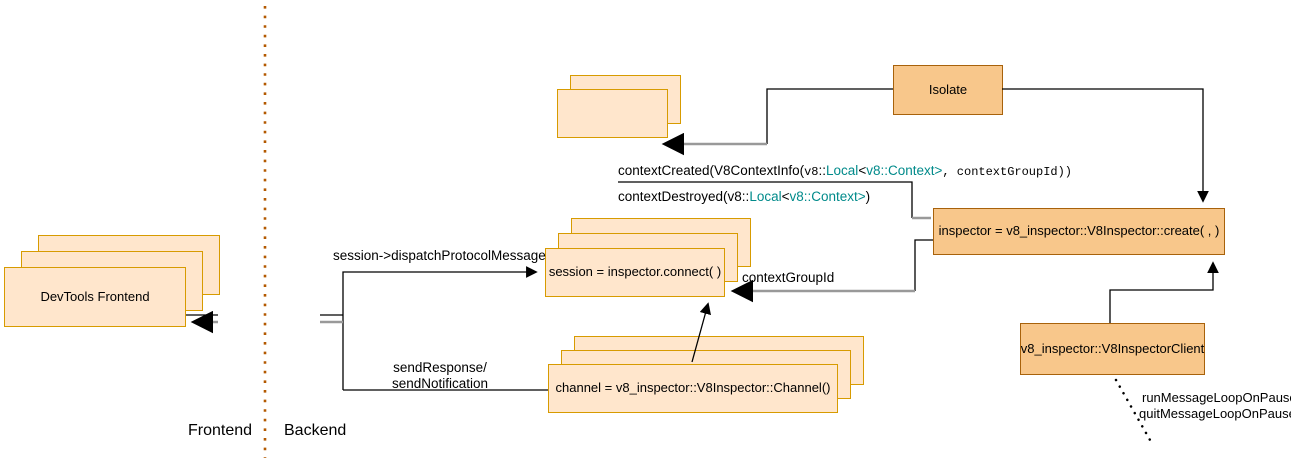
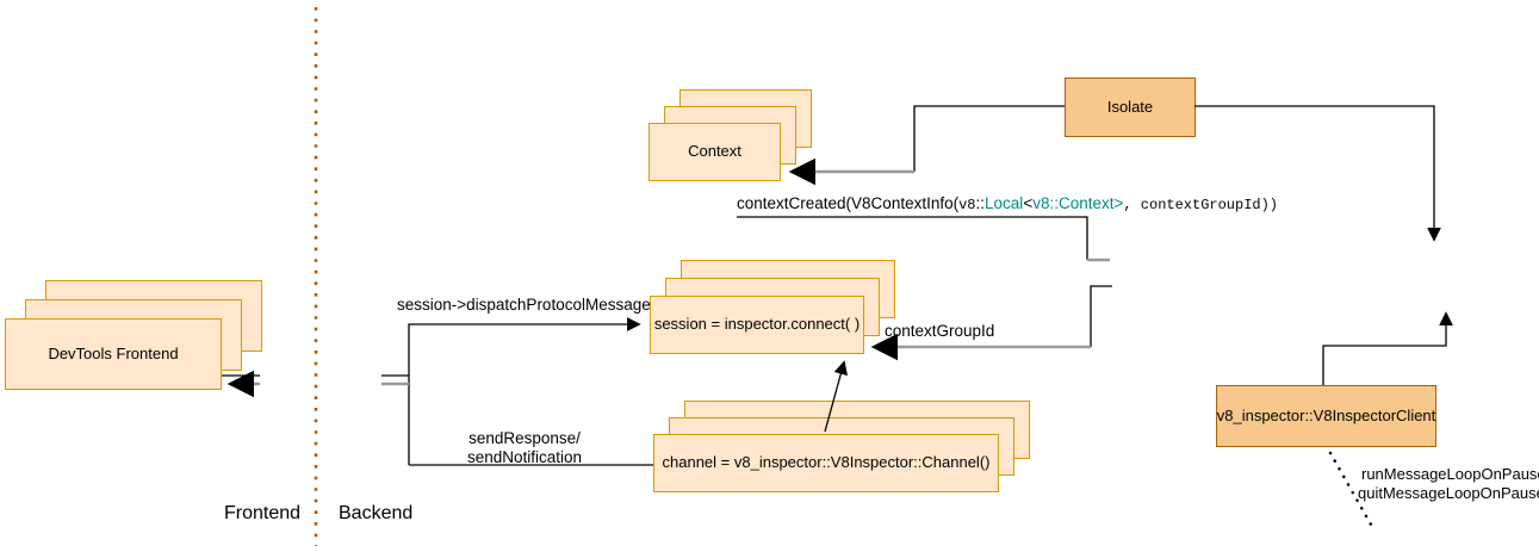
  DevTools Frontend
+ Context
  session = inspector.connect( )
  channel = v8_inspector::V8Inspector::Channel()
  Isolate
- inspector = v8_inspector::V8Inspector::create( , )
  v8_inspector::V8InspectorClient
  session->dispatchProtocolMessage
  sendResponse/
  sendNotification
  contextCreated(V8ContextInfo(v8::Local<v8::Context>, contextGroupId))
- contextDestroyed(v8::Local<v8::Context>)
  contextGroupId
  runMessageLoopOnPaus
  quitMessageLoopOnPaus
  Frontend
  Backend
